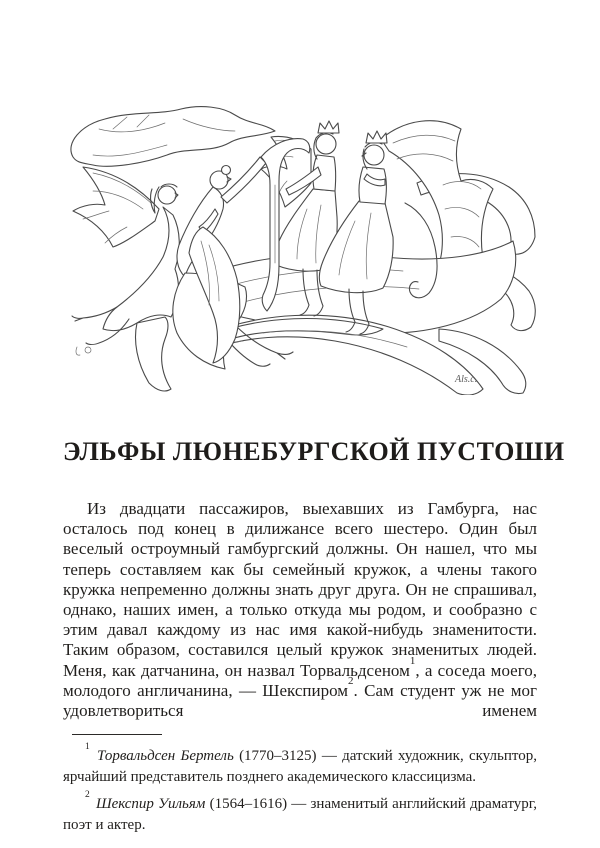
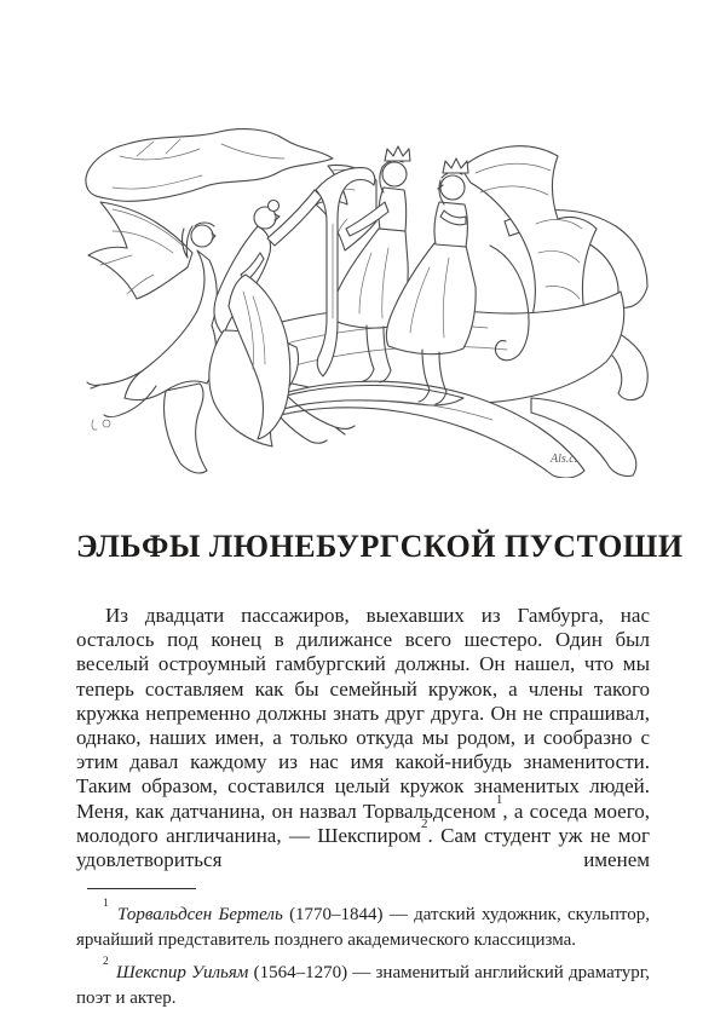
  Als.c.
  ЭЛЬФЫ ЛЮНЕБУРГСКОЙ ПУСТОШИ
  Из двадцати пассажиров, выехавших из Гамбурга, нас осталось под конец в дилижансе всего шестеро. Один был веселый остроумный гамбургский должны. Он нашел, что мы теперь составляем как бы семейный кружок, а члены такого кружка непременно должны знать друг друга. Он не спрашивал, однако, наших имен, а только откуда мы родом, и сообразно с этим давал каждому из нас имя какой-нибудь знаменитости. Таким образом, составился целый кружок знаменитых людей. Меня, как датчанина, он назвал Торвальдсеном1, а соседа моего, молодого англичанина, — Шекспиром2. Сам студент уж не мог удовлетвориться именем
- 1 Торвальдсен Бертель (1770–3125) — датский художник, скульптор, ярчайший представитель позднего академического классицизма.
+ 1 Торвальдсен Бертель (1770–1844) — датский художник, скульптор, ярчайший представитель позднего академического классицизма.
- 2 Шекспир Уильям (1564–1616) — знаменитый английский драматург, поэт и актер.
+ 2 Шекспир Уильям (1564–1270) — знаменитый английский драматург, поэт и актер.
